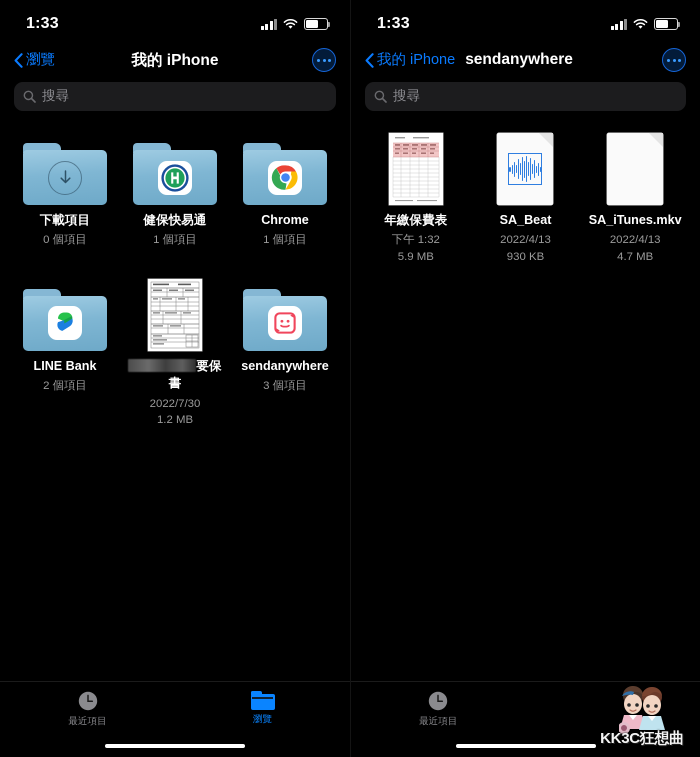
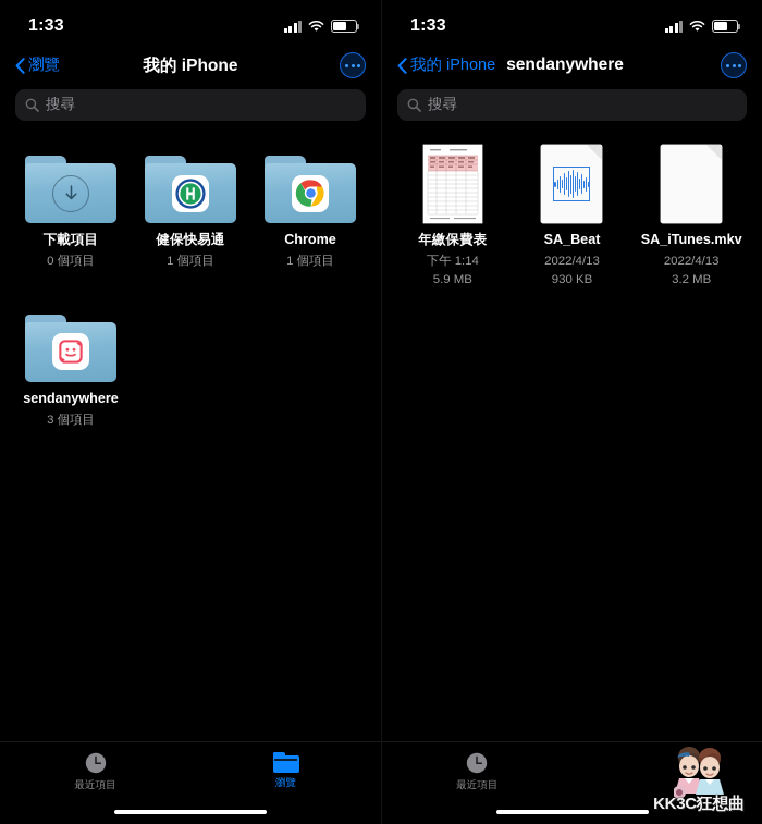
  1:33
  瀏覽
  我的 iPhone
  搜尋
  下載項目
  0 個項目
  健保快易通
  1 個項目
  Chrome
  1 個項目
- LINE Bank
- 2 個項目
- 要保書
- 2022/7/30
- 1.2 MB
  sendanywhere
  3 個項目
  最近項目
  瀏覽
  1:33
  我的 iPhone
  sendanywhere
  搜尋
  年繳保費表
- 下午 1:32
+ 下午 1:14
  5.9 MB
  SA_Beat
  2022/4/13
  930 KB
  SA_iTunes.mkv
  2022/4/13
- 4.7 MB
+ 3.2 MB
  最近項目
  KK3C狂想曲
